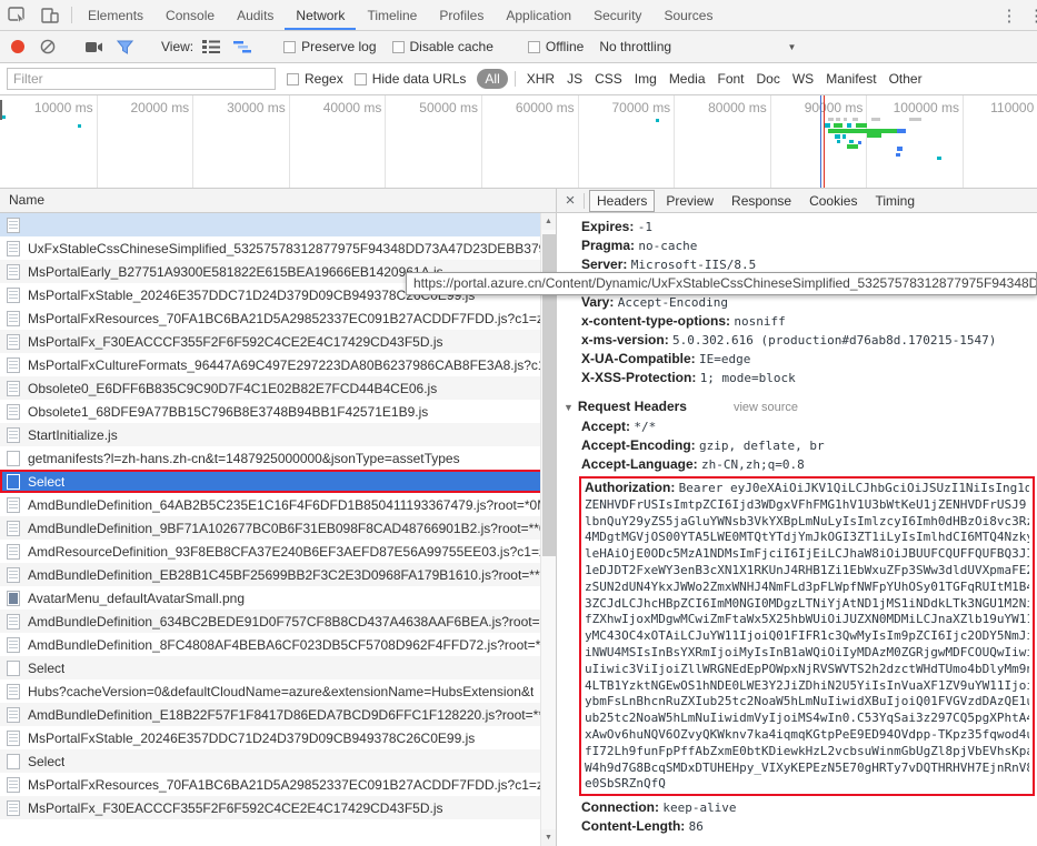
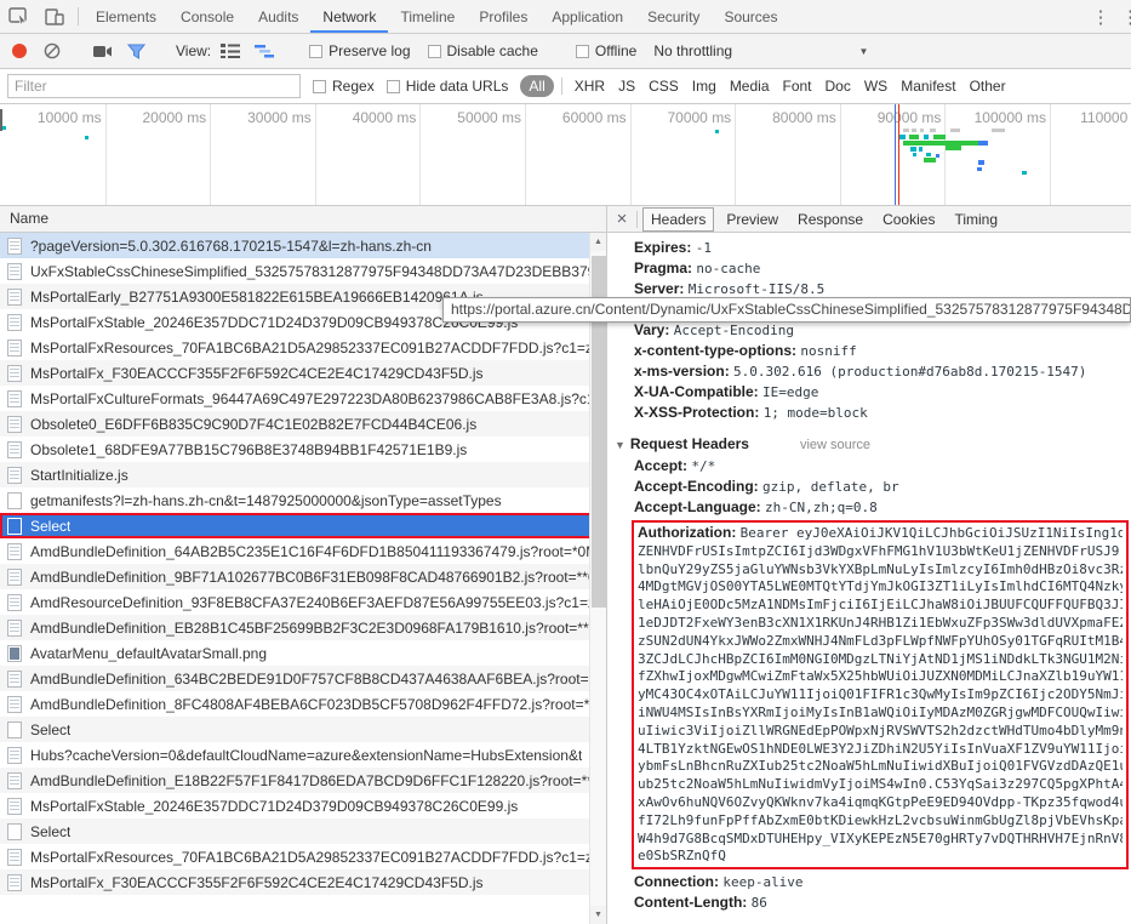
  Elements
  Console
  Audits
  Network
  Timeline
  Profiles
  Application
  Security
  Sources
  ⋮
  View:
  Preserve log
  Disable cache
  Offline
  No throttling
  ▼
  Filter
  Regex
  Hide data URLs
  All
  XHR
  JS
  CSS
  Img
  Media
  Font
  Doc
  WS
  Manifest
  Other
  10000 ms
  20000 ms
  30000 ms
  40000 ms
  50000 ms
  60000 ms
  70000 ms
  80000 ms
  9000 ms
  100000 ms
  110000
  Name
+ ?pageVersion=5.0.302.616768.170215-1547&l=zh-hans.zh-cn
  UxFxStableCssChineseSimplified_53257578312877975F94348DD73A47D23DEBB37
  MsPortalEarly_B27751A9300E581822E615BEA19666EB14209
  MsPortalFxStable_20246E357DDC71D24D379D09CB949378C
  MsPortalFxResources_70FA1BC6BA21D5A29852337EC091B27ACDDF7FDD.js?c1=
  MsPortalFx_F30EACCCF355F2F6F592C4CE2E4C17429CD43F5D.js
  MsPortalFxCultureFormats_96447A69C497E297223DA80B6237986CAB8FE3A8.js?c
  Obsolete0_E6DFF6B835C9C90D7F4C1E02B82E7FCD44B4CE06.js
  Obsolete1_68DFE9A77BB15C796B8E3748B94BB1F42571E1B9.js
  StartInitialize.js
  getmanifests?l=zh-hans.zh-cn&t=1487925000000&jsonType=assetTypes
  Select
  AmdBundleDefinition_64AB2B5C235E1C16F4F6DFD1B850411193367479.js?root=*0
  AmdBundleDefinition_9BF71A102677BC0B6F31EB098F8CAD48766901B2.js?root=**
  AmdResourceDefinition_93F8EB8CFA37E240B6EF3AEFD87E56A99755EE03.js?c1=
  AmdBundleDefinition_EB28B1C45BF25699BB2F3C2E3D0968FA179B1610.js?root=**
  AvatarMenu_defaultAvatarSmall.png
  AmdBundleDefinition_634BC2BEDE91D0F757CF8B8CD437A4638AAF6BEA.js?root=
  AmdBundleDefinition_8FC4808AF4BEBA6CF023DB5CF5708D962F4FFD72.js?root=*
  Select
  Hubs?cacheVersion=0&defaultCloudName=azure&extensionName=HubsExtension&t
  AmdBundleDefinition_E18B22F57F1F8417D86EDA7BCD9D6FFC1F128220.js?root=*
  MsPortalFxStable_20246E357DDC71D24D379D09CB949378C26C0E99.js
  Select
  MsPortalFxResources_70FA1BC6BA21D5A29852337EC091B27ACDDF7FDD.js?c1=
  MsPortalFx_F30EACCCF355F2F6F592C4CE2E4C17429CD43F5D.js
  ×
  Headers
  Preview
  Response
  Cookies
  Timing
  Expires: -1
  Pragma: no-cache
  Server: Microsoft-IIS/8.5
  Vary: Accept-Encoding
  x-content-type-options: nosniff
  x-ms-version: 5.0.302.616 (production#d76ab8d.170215-1547)
  X-UA-Compatible: IE=edge
  X-XSS-Protection: 1; mode=block
  ▼ Request Headers view source
  Accept: */*
  Accept-Encoding: gzip, deflate, br
  Accept-Language: zh-CN,zh;q=0.8
  Authorization: Bearer eyJ0eXAiOiJKV1QiLCJhbGciOiJSUzI1NiIsIng1d
  ZENHVDFrUSIsImtpZCI6Ijd3WDgxVFhFMG1hV1U3bWtKeU1jZENHVDFrUSJ9
  lbnQuY29yZS5jaGluYWNsb3VkYXBpLmNuLyIsImlzcyI6Imh0dHBzOi8vc3R
  4MDgtMGVjOS00YTA5LWE0MTQtYTdjYmJkOGI3ZT1iLyIsImlhdCI6MTQ4Nzk
  leHAiOjE0ODc5MzA1NDMsImFjciI6IjEiLCJhaW8iOiJBUUFCQUFFQUFBQ3J
  1eDJDT2FxeWY3enB3cXN1X1RKUnJ4RHB1Zi1EbWxuZFp3SWw3dldUVXpmaFE
  zSUN2dUN4YkxJWWo2ZmxWNHJ4NmFLd3pFLWpfNWFpYUhOSy01TGFqRUItM1B
  3ZCJdLCJhcHBpZCI6ImM0NGI0MDgzLTNiYjAtND1jMS1iNDdkLTk3NGU1M2N
  fZXhwIjoxMDgwMCwiZmFtaWx5X25hbWUiOiJUZXN0MDMiLCJnaXZlb19uYW1
  yMC43OC4xOTAiLCJuYW11IjoiQ01FIFR1c3QwMyIsIm9pZCI6Ijc2ODY5NmJ
  iNWU4MSIsInBsYXRmIjoiMyIsInB1aWQiOiIyMDAzM0ZGRjgwMDFCOUQwIiw
  uIiwic3ViIjoiZllWRGNEdEpPOWpxNjRVSWVTS2h2dzctWHdTUmo4bDlyMm9
  4LTB1YzktNGEwOS1hNDE0LWE3Y2JiZDhiN2U5YiIsInVuaXF1ZV9uYW11Ijo
  ybmFsLnBhcnRuZXIub25tc2NoaW5hLmNuIiwidXBuIjoiQ01FVGVzdDAzQE1
  ub25tc2NoaW5hLmNuIiwidmVyIjoiMS4wIn0.C53YqSai3z297CQ5pgXPhtA
  xAwOv6huNQV6OZvyQKWknv7ka4iqmqKGtpPeE9ED94OVdpp-TKpz35fqwod4
  fI72Lh9funFpPffAbZxmE0btKDiewkHzL2vcbsuWinmGbUgZl8pjVbEVhsKp
  W4h9d7G8BcqSMDxDTUHEHpy_VIXyKEPEzN5E70gHRTy7vDQTHRHVH7EjnRnV
  e0SbSRZnQfQ
  Connection: keep-alive
  Content-Length: 86
  https://portal.azure.cn/Content/Dynamic/UxFxStableCssChineseSimplified_53257578312877975F94348D
